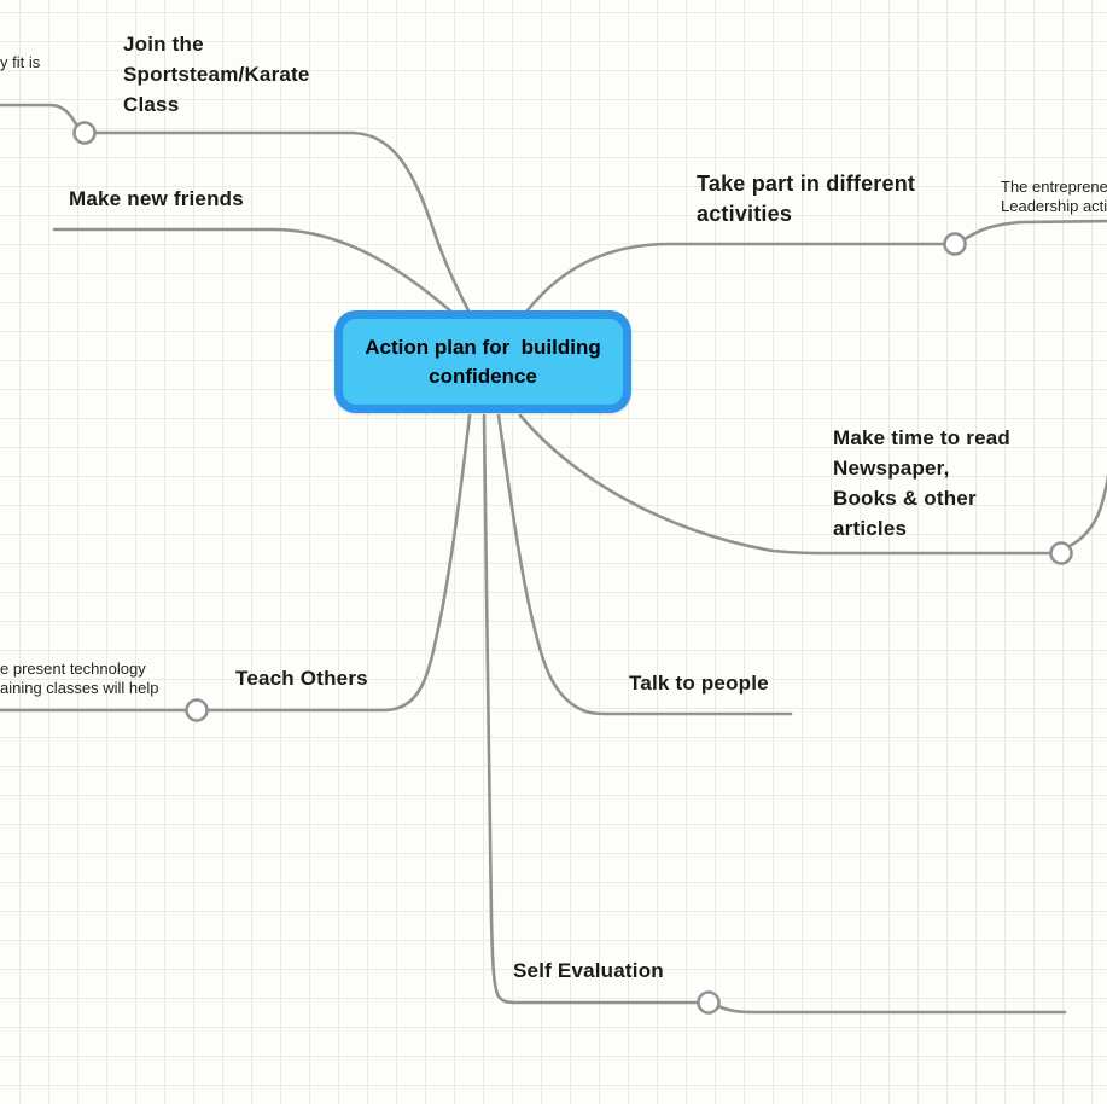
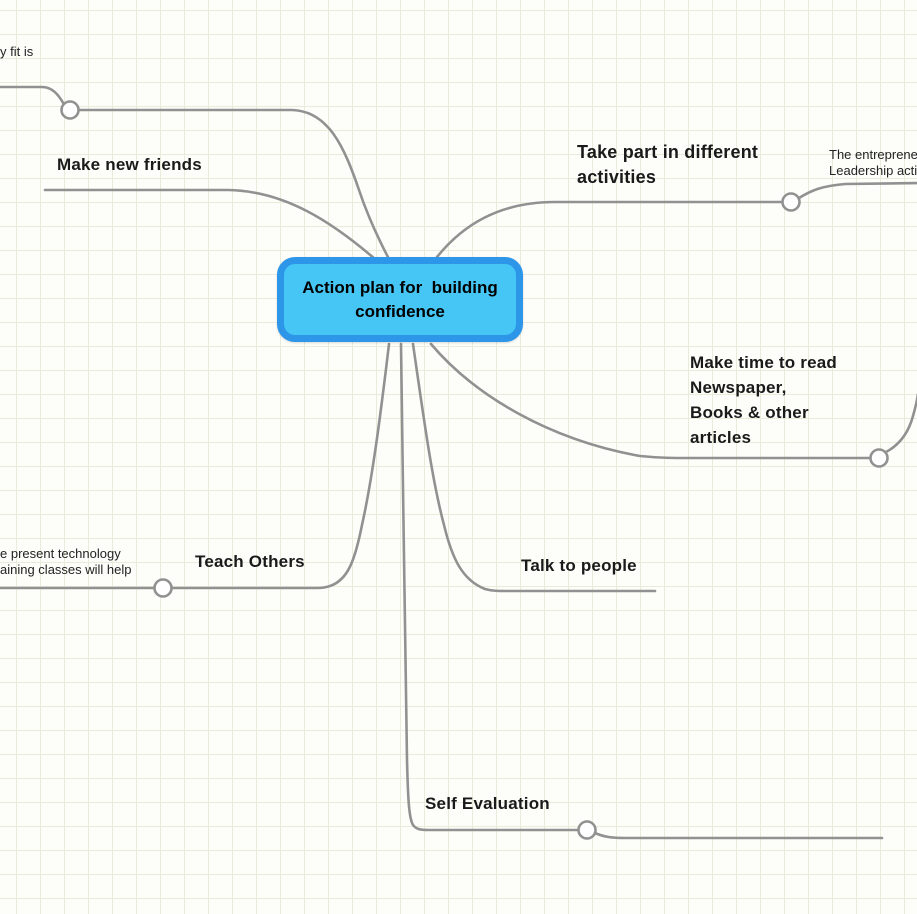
- Join the
- Sportsteam/Karate
- Class
  y fit is
  Make new friends
  Take part in different
  activities
  The entreprene
  Leadership acti
  Make time to read
  Newspaper,
  Books & other
  articles
  Teach Others
  e present technology
  aining classes will help
  Talk to people
  Self Evaluation
  Action plan for building
  confidence
